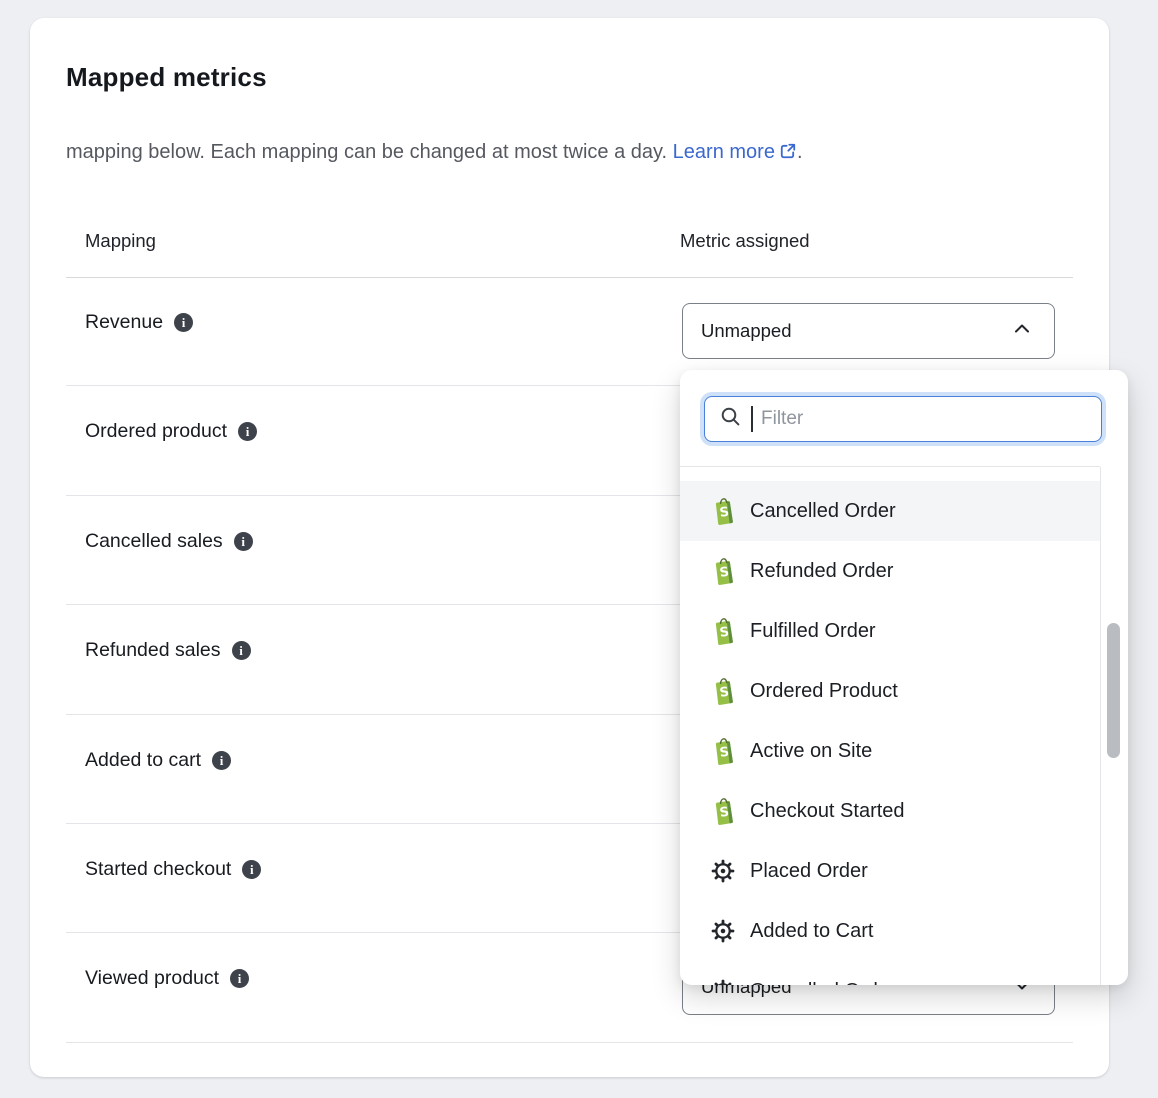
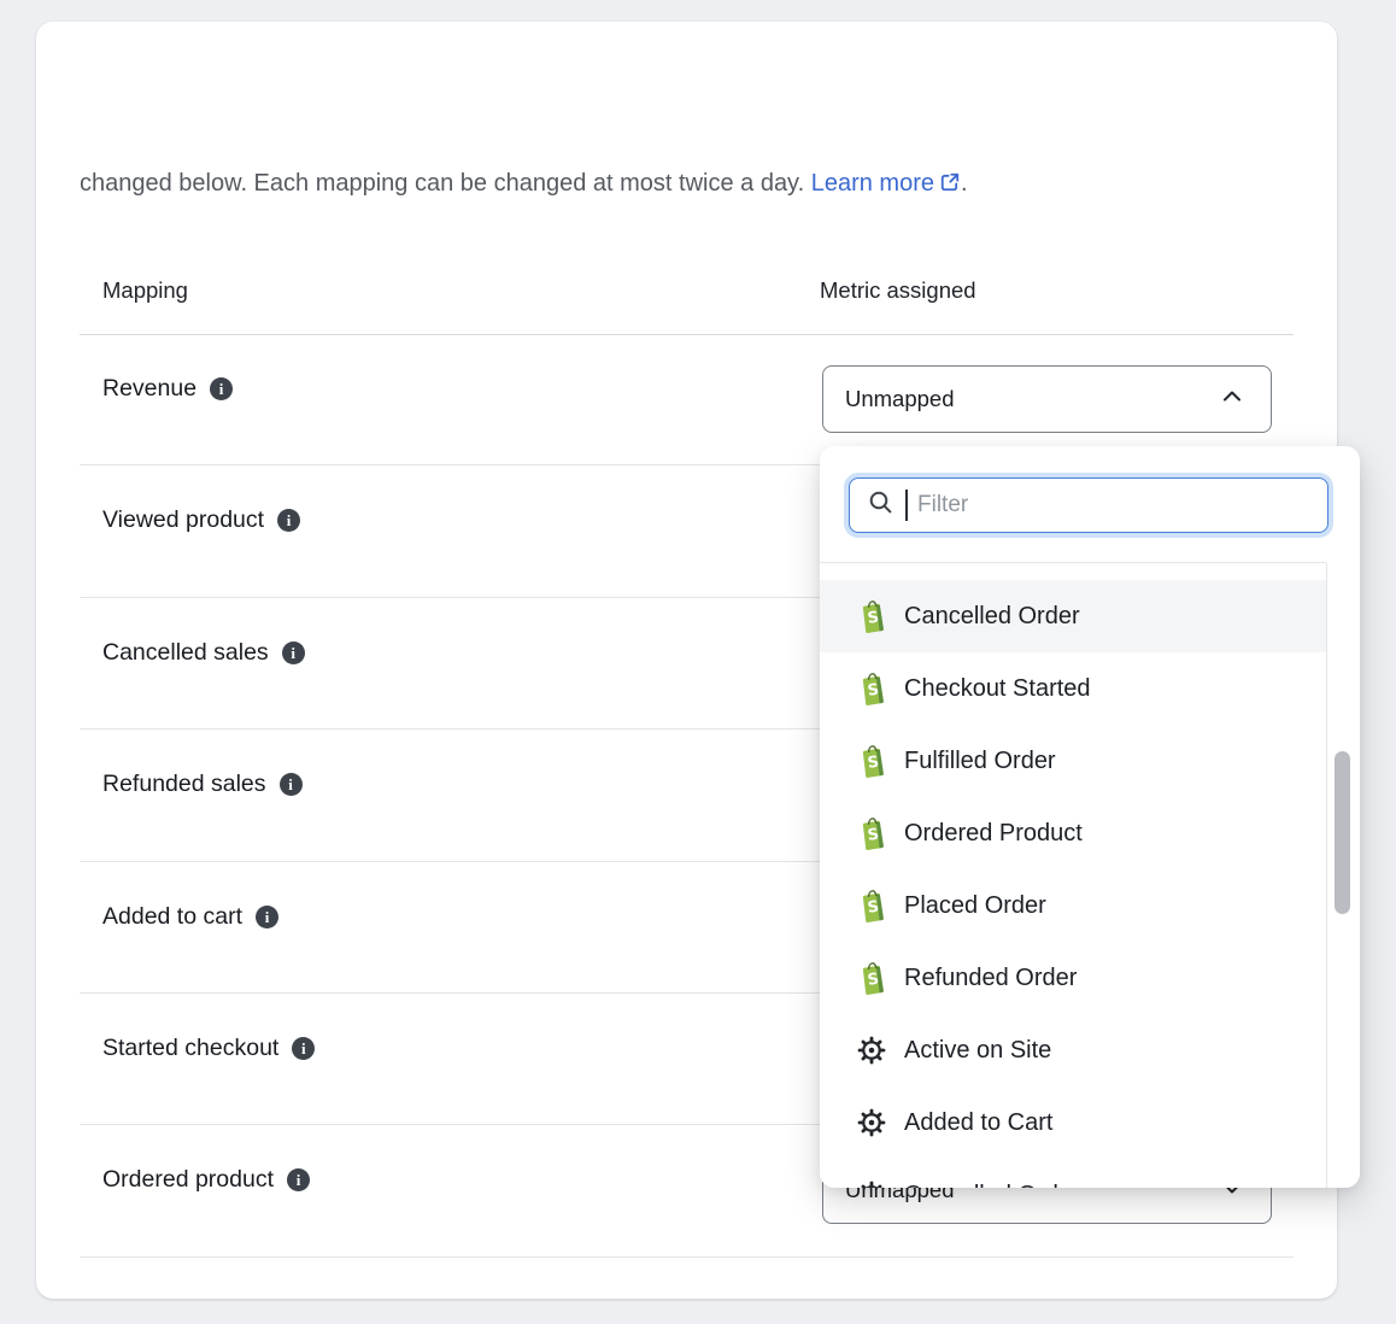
- Mapped metrics
- mapping below. Each mapping can be changed at most twice a day. Learn more .
+ changed below. Each mapping can be changed at most twice a day. Learn more .
  Mapping
  Metric assigned
  Revenue
  Unmapped
- Ordered product
+ Viewed product
  Cancelled sales
  Refunded sales
  Added to cart
  Started checkout
- Viewed product
+ Ordered product
  Unmapped
  Filter
  Cancelled Order
- Refunded Order
+ Checkout Started
  Fulfilled Order
  Ordered Product
- Active on Site
+ Placed Order
- Checkout Started
+ Refunded Order
- Placed Order
+ Active on Site
  Added to Cart
